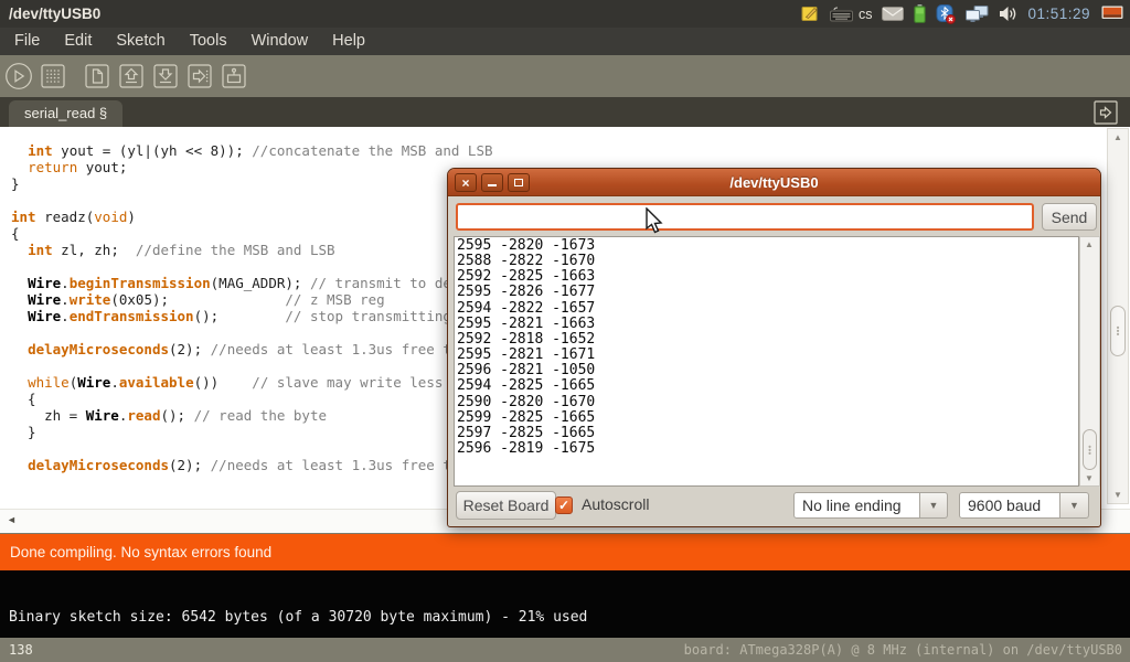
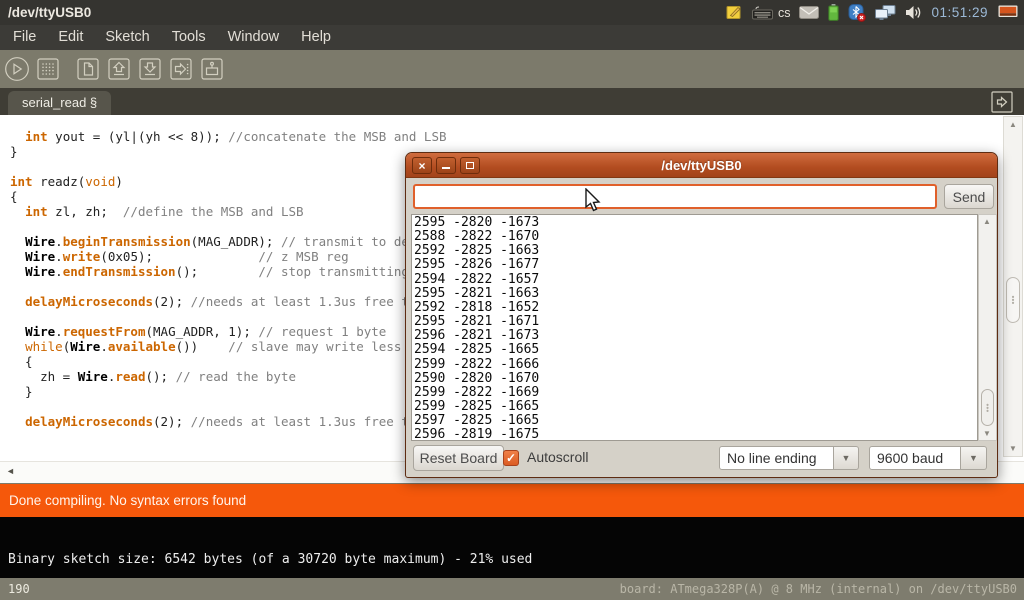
  /dev/ttyUSB0
  cs
  01:51:29
  File
  Edit
  Sketch
  Tools
  Window
  Help
  serial_read §
  int yout = (yl|(yh << 8)); //concatenate the MSB and LSB
- return yout;
  }
  int readz(void)
  {
  int zl, zh; //define the MSB and LSB
  Wire.beginTransmission(MAG_ADDR); // transmit to d
  Wire.write(0x05); // z MSB reg
  Wire.endTransmission(); // stop transmittin
  delayMicroseconds(2); //needs at least 1.3us free
+ Wire.requestFrom(MAG_ADDR, 1); // request 1 byte
  while(Wire.available()) // slave may write less
  {
  zh = Wire.read(); // read the byte
  }
  delayMicroseconds(2); //needs at least 1.3us free
  ▲
  •
  •
  ▼
  ◄
  Done compiling. No syntax errors found
  Binary sketch size: 6542 bytes (of a 30720 byte maximum) - 21% used
- 138
+ 190
  board: ATmega328P(A) @ 8 MHz (internal) on /dev/ttyUSB0
  ×
  /dev/ttyUSB0
  Send
  2595 -2820 -1673
  2588 -2822 -1670
  2592 -2825 -1663
  2595 -2826 -1677
  2594 -2822 -1657
  2595 -2821 -1663
  2592 -2818 -1652
  2595 -2821 -1671
- 2596 -2821 -1050
+ 2596 -2821 -1673
  2594 -2825 -1665
+ 2599 -2822 -1666
  2590 -2820 -1670
+ 2599 -2822 -1669
  2599 -2825 -1665
  2597 -2825 -1665
  2596 -2819 -1675
  ▲
  •
  •
  ▼
  Reset Board
  ✓
  Autoscroll
  No line ending
  ▼
  9600 baud
  ▼
